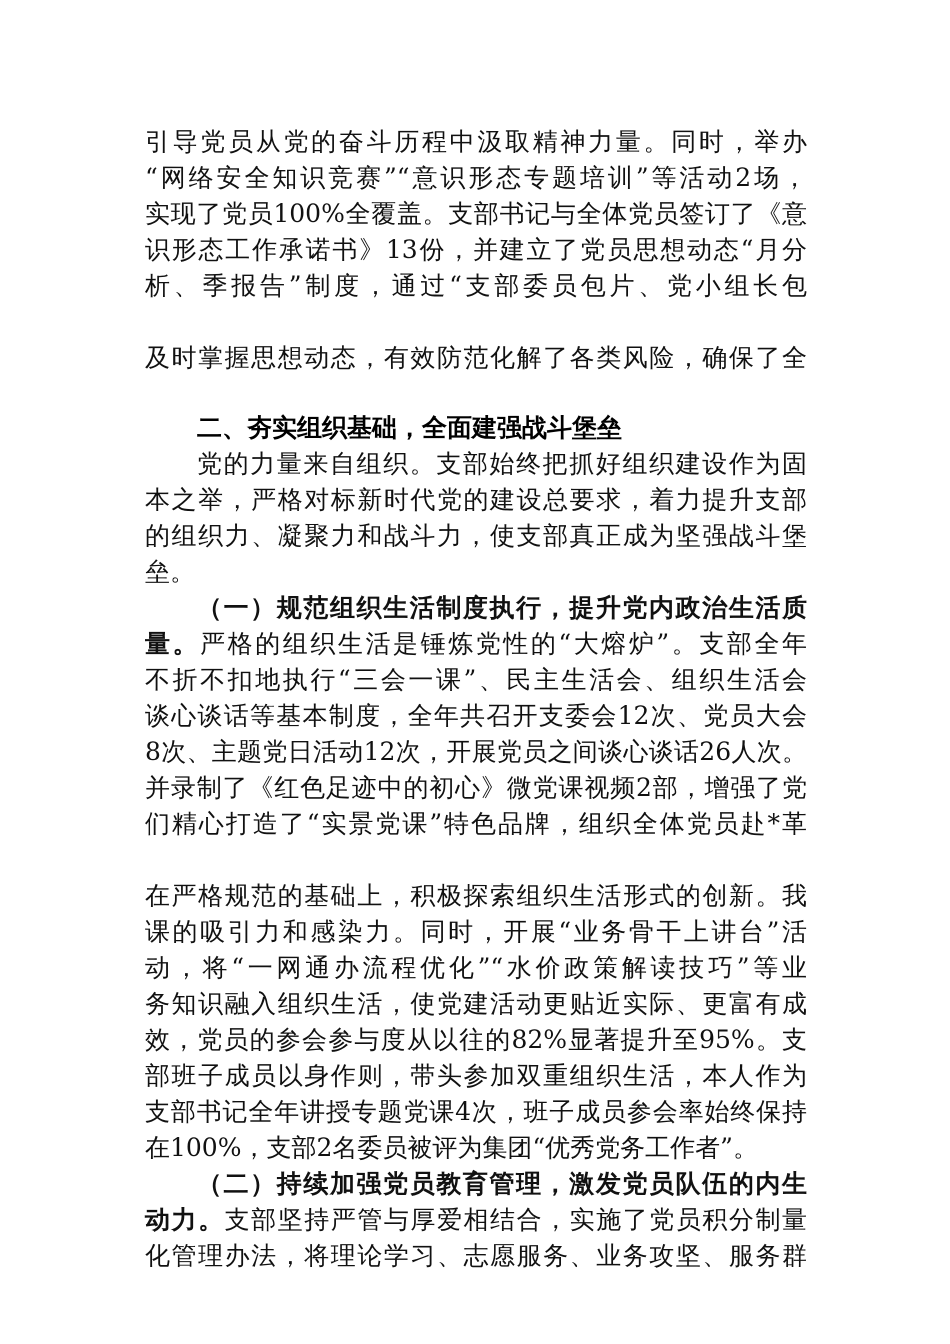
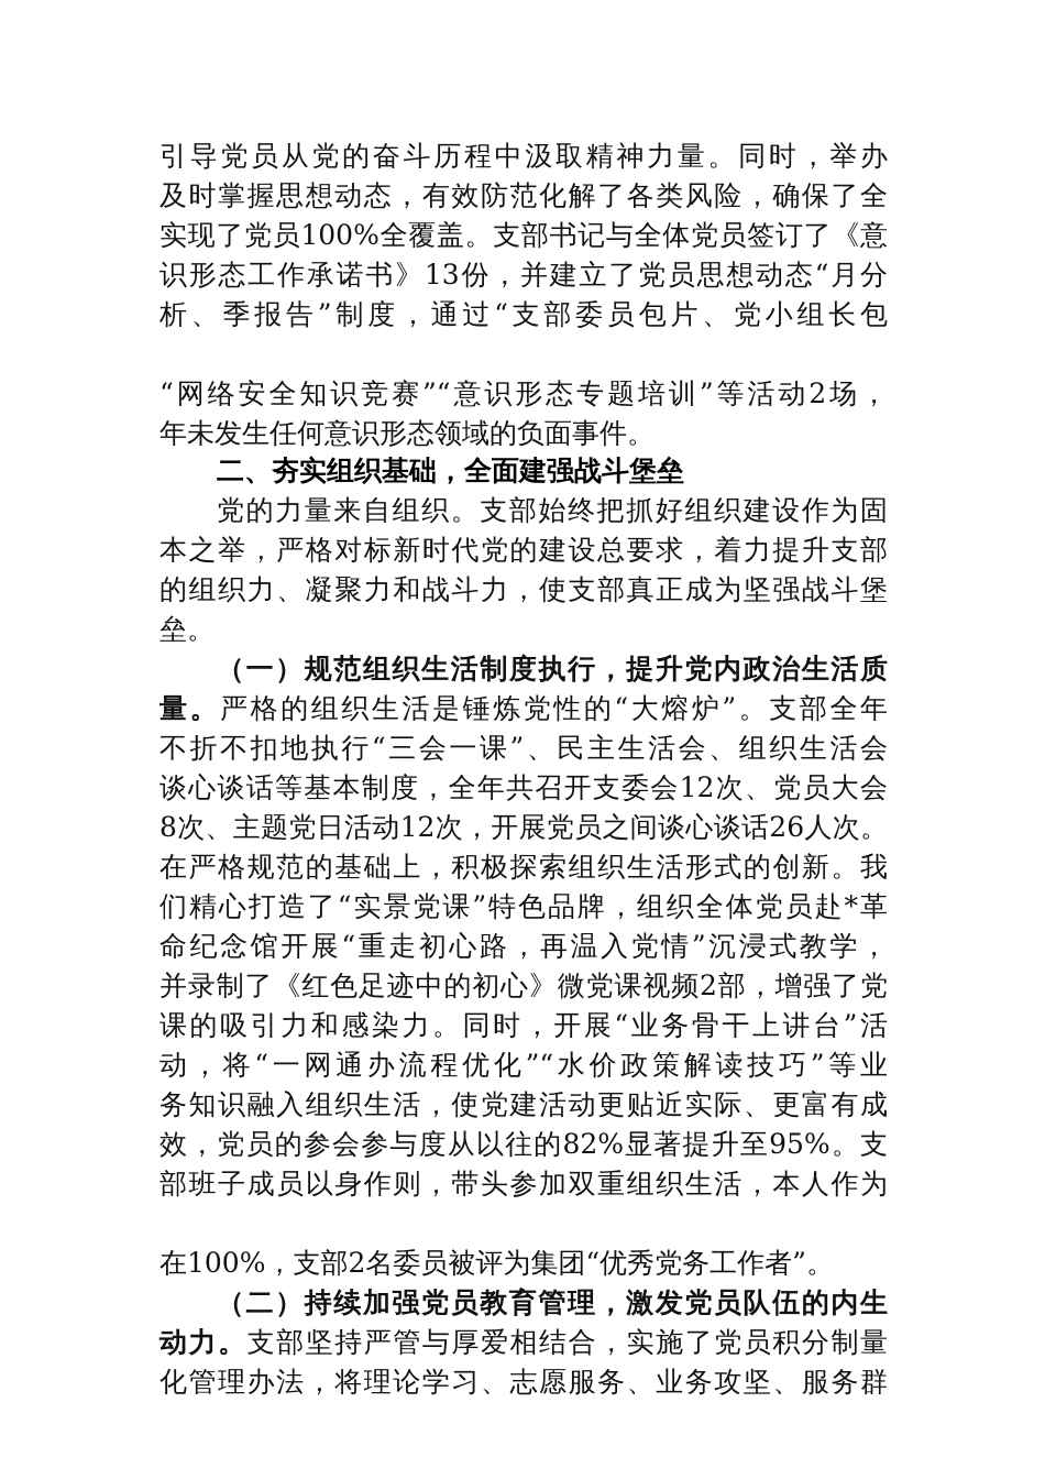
  引导党员从党的奋斗历程中汲取精神力量。同时，举办
- “网络安全知识竞赛”“意识形态专题培训”等活动2场，
+ 及时掌握思想动态，有效防范化解了各类风险，确保了全
  实现了党员100%全覆盖。支部书记与全体党员签订了《意
  识形态工作承诺书》13份，并建立了党员思想动态“月分
  析、季报告”制度，通过“支部委员包片、党小组长包
- 及时掌握思想动态，有效防范化解了各类风险，确保了全
+ “网络安全知识竞赛”“意识形态专题培训”等活动2场，
+ 年未发生任何意识形态领域的负面事件。
  二、夯实组织基础，全面建强战斗堡垒
  党的力量来自组织。支部始终把抓好组织建设作为固
  本之举，严格对标新时代党的建设总要求，着力提升支部
  的组织力、凝聚力和战斗力，使支部真正成为坚强战斗堡
  垒。
  （一）规范组织生活制度执行，提升党内政治生活质
  量。严格的组织生活是锤炼党性的“大熔炉”。支部全年
  不折不扣地执行“三会一课”、民主生活会、组织生活会
  谈心谈话等基本制度，全年共召开支委会12次、党员大会
  8次、主题党日活动12次，开展党员之间谈心谈话26人次。
- 并录制了《红色足迹中的初心》微党课视频2部，增强了党
+ 在严格规范的基础上，积极探索组织生活形式的创新。我
  们精心打造了“实景党课”特色品牌，组织全体党员赴*革
+ 命纪念馆开展“重走初心路，再温入党情”沉浸式教学，
- 在严格规范的基础上，积极探索组织生活形式的创新。我
+ 并录制了《红色足迹中的初心》微党课视频2部，增强了党
  课的吸引力和感染力。同时，开展“业务骨干上讲台”活
  动，将“一网通办流程优化”“水价政策解读技巧”等业
  务知识融入组织生活，使党建活动更贴近实际、更富有成
  效，党员的参会参与度从以往的82%显著提升至95%。支
  部班子成员以身作则，带头参加双重组织生活，本人作为
- 支部书记全年讲授专题党课4次，班子成员参会率始终保持
  在100%，支部2名委员被评为集团“优秀党务工作者”。
  （二）持续加强党员教育管理，激发党员队伍的内生
  动力。支部坚持严管与厚爱相结合，实施了党员积分制量
  化管理办法，将理论学习、志愿服务、业务攻坚、服务群
